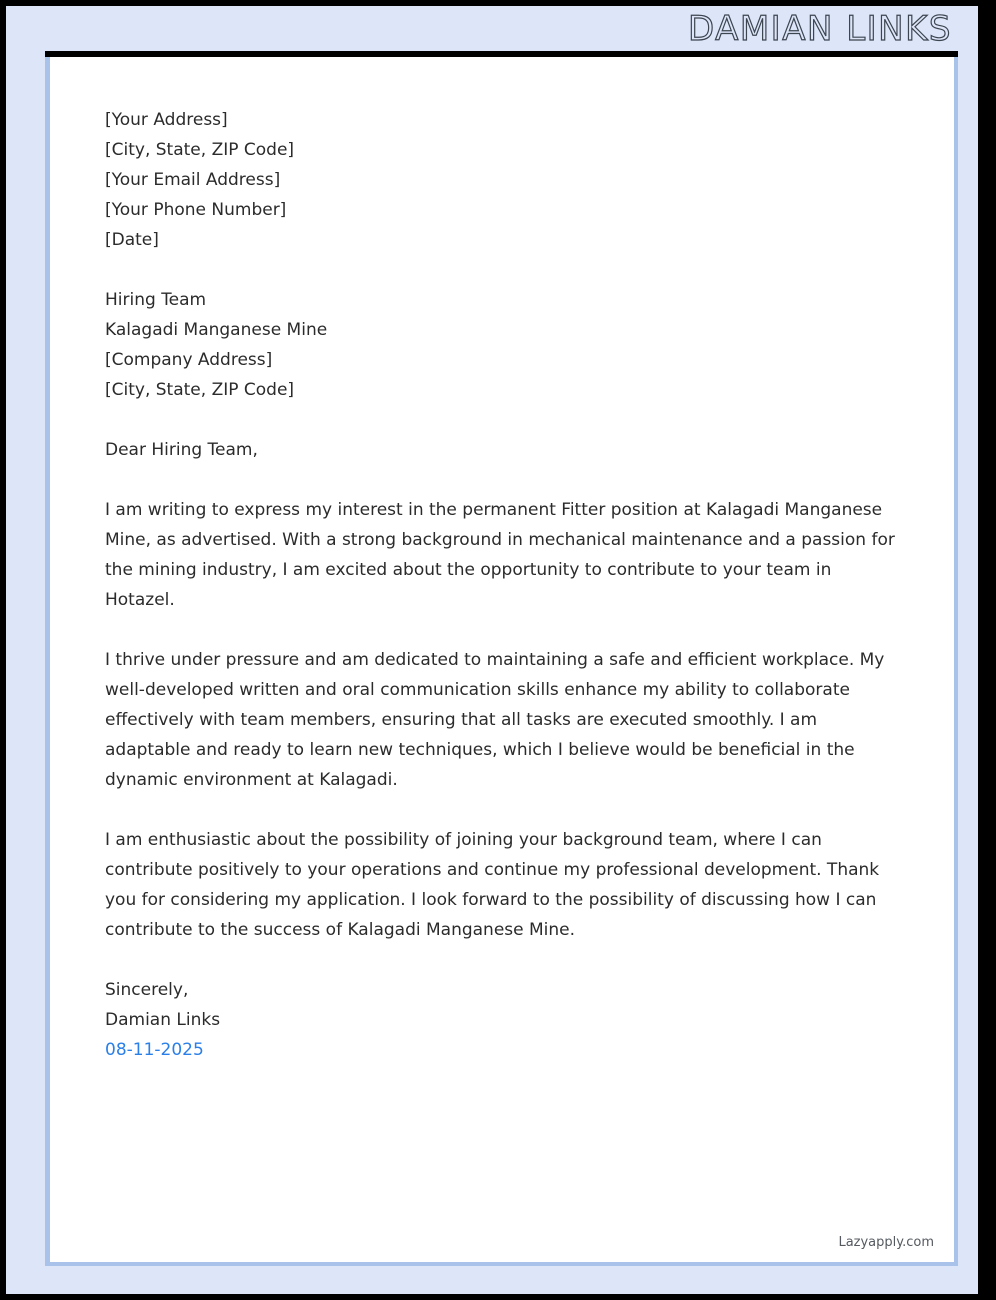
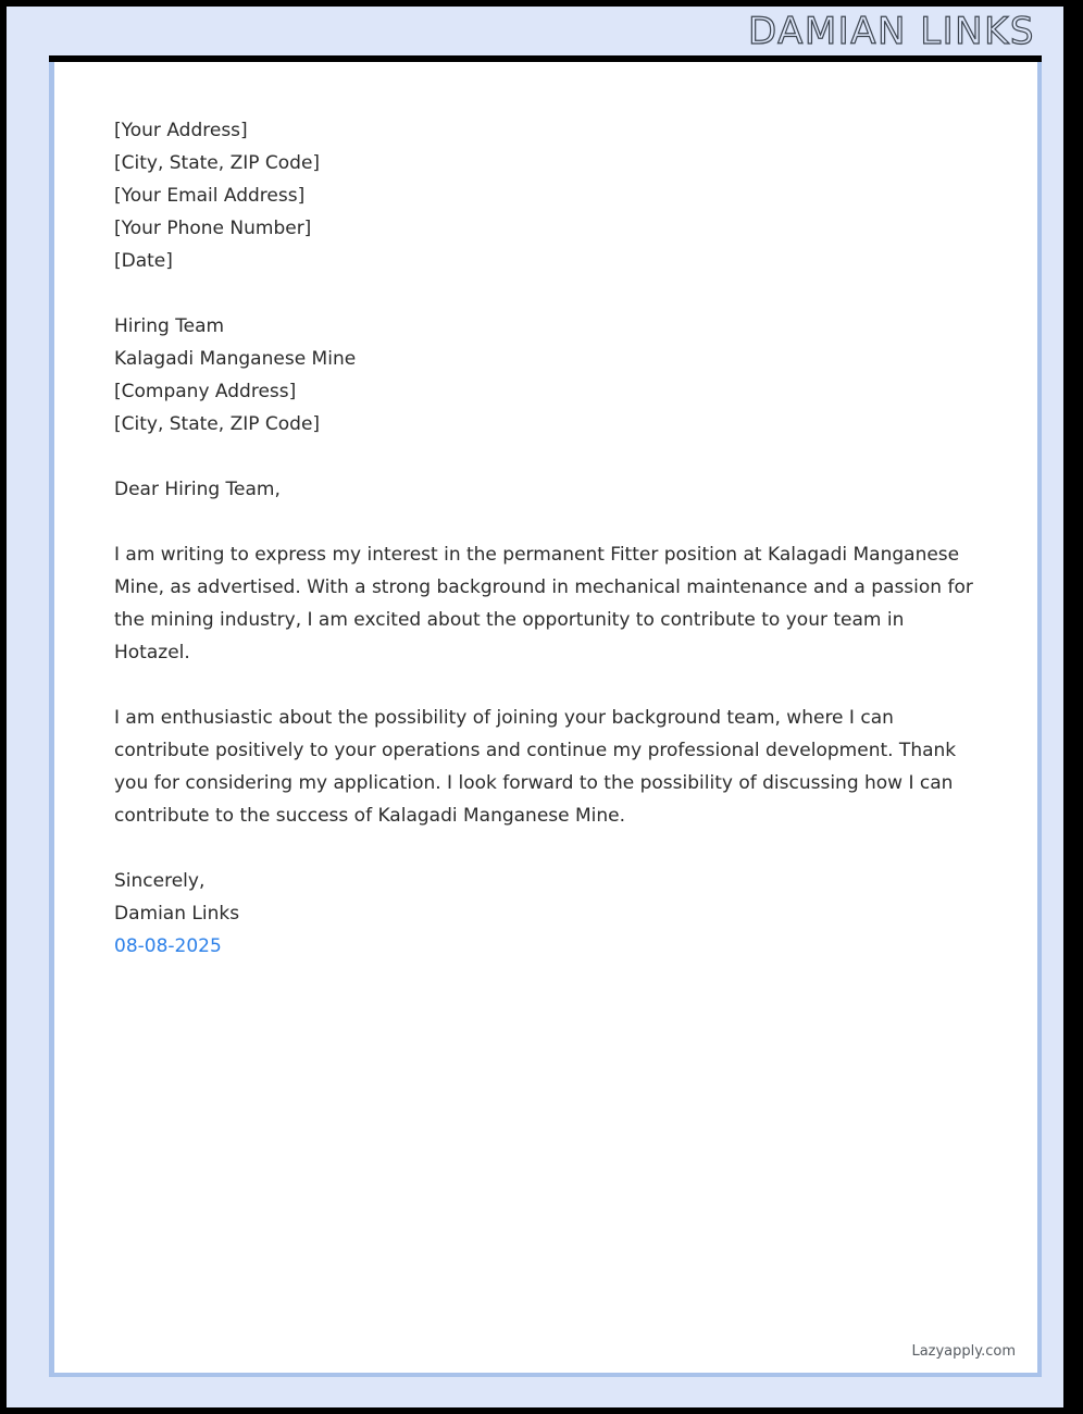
  DAMIAN LINKS
  [Your Address]
  [City, State, ZIP Code]
  [Your Email Address]
  [Your Phone Number]
  [Date]
  Hiring Team
  Kalagadi Manganese Mine
  [Company Address]
  [City, State, ZIP Code]
  Dear Hiring Team,
  I am writing to express my interest in the permanent Fitter position at Kalagadi Manganese Mine, as advertised. With a strong background in mechanical maintenance and a passion for the mining industry, I am excited about the opportunity to contribute to your team in Hotazel.
- I thrive under pressure and am dedicated to maintaining a safe and efficient workplace. My well-developed written and oral communication skills enhance my ability to collaborate effectively with team members, ensuring that all tasks are executed smoothly. I am adaptable and ready to learn new techniques, which I believe would be beneficial in the dynamic environment at Kalagadi.
  I am enthusiastic about the possibility of joining your background team, where I can contribute positively to your operations and continue my professional development. Thank you for considering my application. I look forward to the possibility of discussing how I can contribute to the success of Kalagadi Manganese Mine.
  Sincerely,
  Damian Links
- 08-11-2025
+ 08-08-2025
  Lazyapply.com
